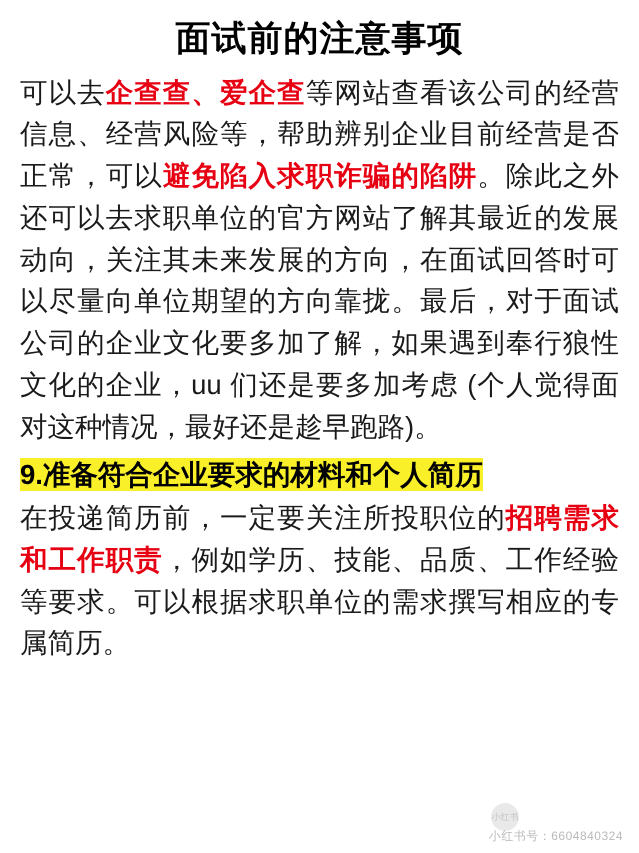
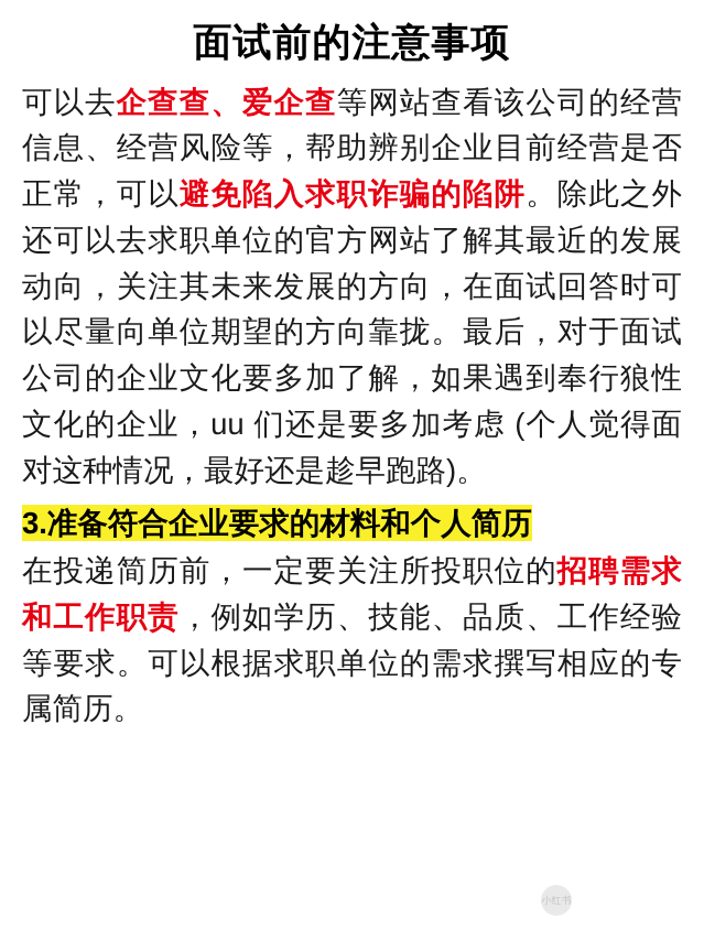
  面试前的注意事项
  可以去企查查、爱企查等网站查看该公司的经营信息、经营风险等，帮助辨别企业目前经营是否正常，可以避免陷入求职诈骗的陷阱。除此之外还可以去求职单位的官方网站了解其最近的发展动向，关注其未来发展的方向，在面试回答时可以尽量向单位期望的方向靠拢。最后，对于面试公司的企业文化要多加了解，如果遇到奉行狼性文化的企业，uu 们还是要多加考虑 (个人觉得面对这种情况，最好还是趁早跑路)。
- 9.准备符合企业要求的材料和个人简历
+ 3.准备符合企业要求的材料和个人简历
  在投递简历前，一定要关注所投职位的招聘需求和工作职责，例如学历、技能、品质、工作经验等要求。可以根据求职单位的需求撰写相应的专属简历。
  小红书
- 小红书号：6604840324
